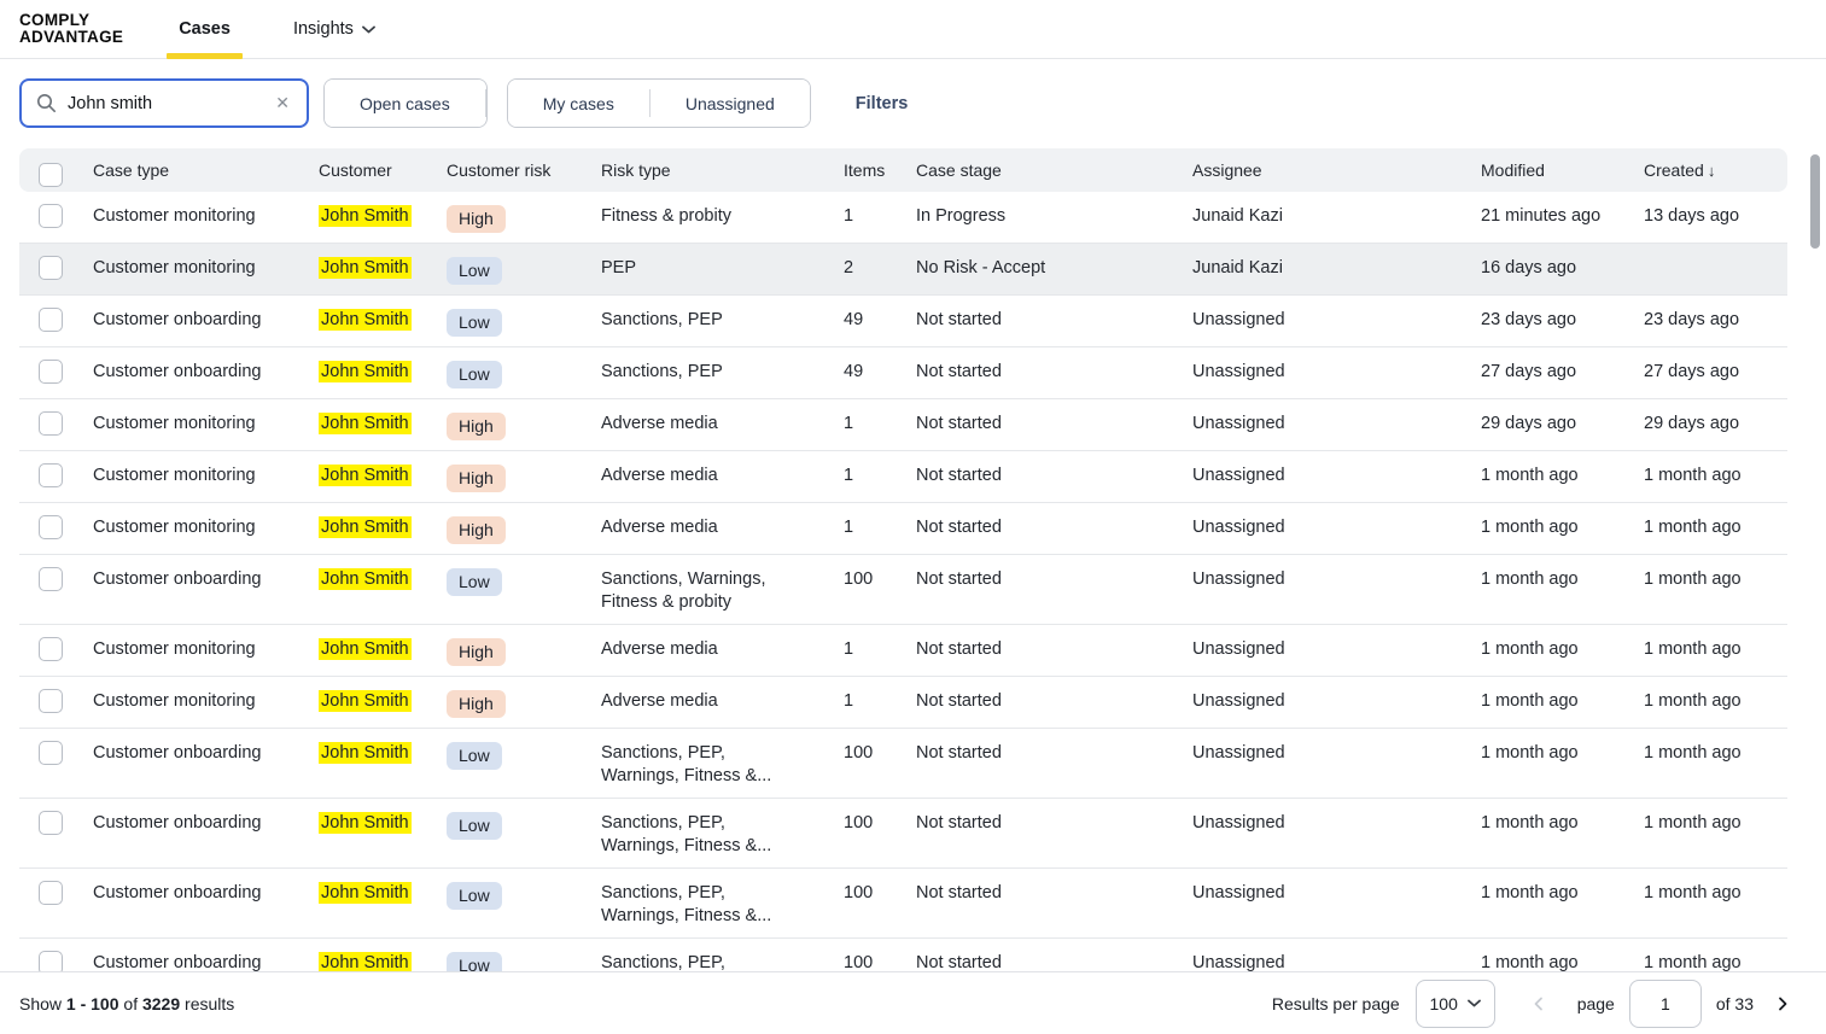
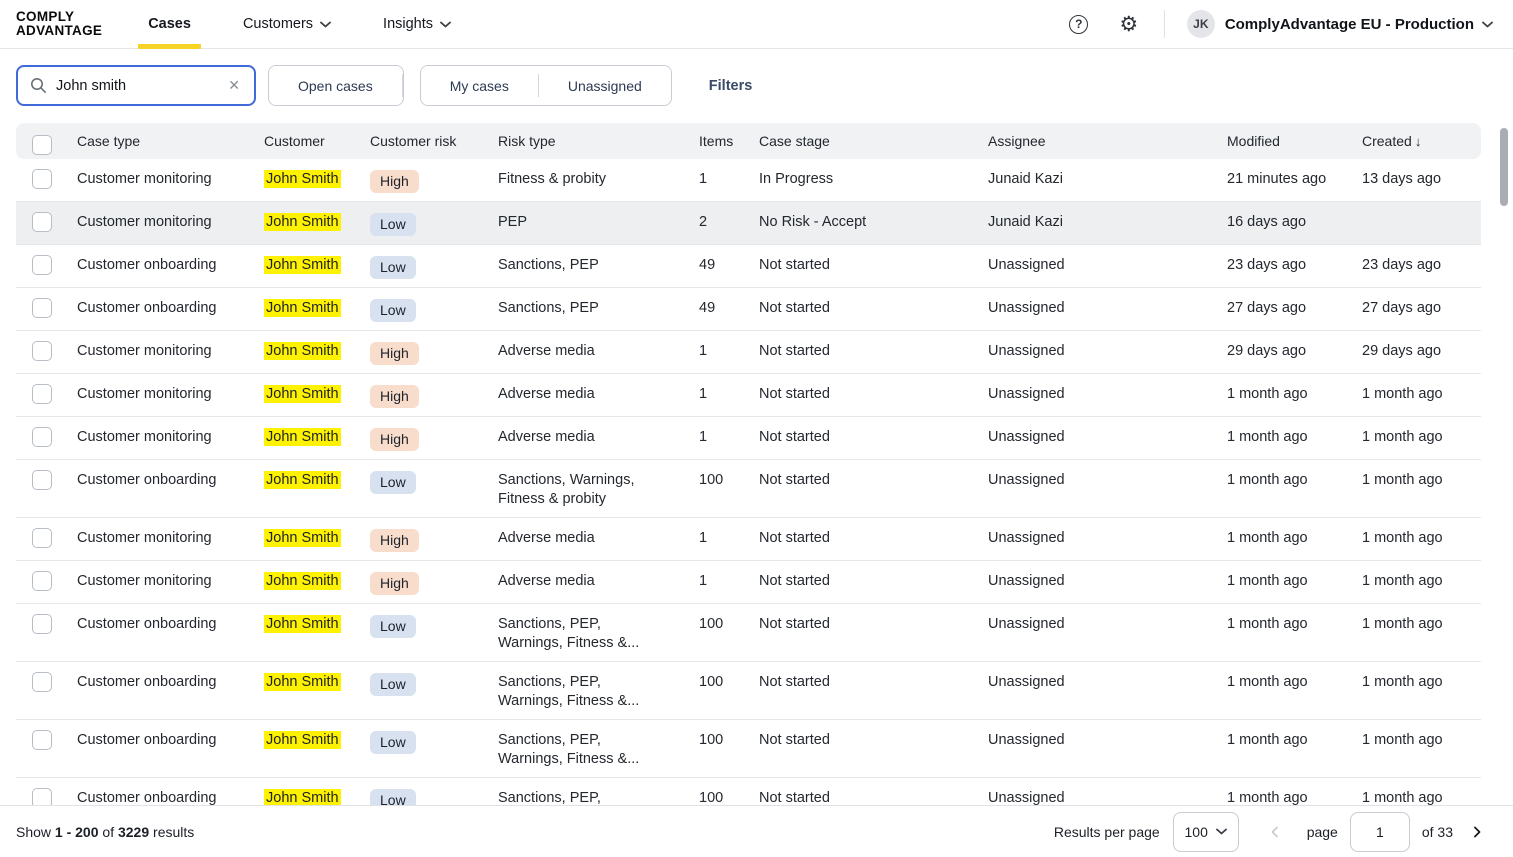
  COMPLY
  ADVANTAGE
  Cases
+ Customers
  Insights
+ ?
+ ⚙
+ JK
+ ComplyAdvantage EU - Production
  John smith
  ✕
  Open cases
  My cases
  Unassigned
  Filters
  Case type
  Customer
  Customer risk
  Risk type
  Items
  Case stage
  Assignee
  Modified
  Created ↓
  Customer monitoring
  John Smith
  High
  Fitness & probity
  1
  In Progress
  Junaid Kazi
  21 minutes ago
  13 days ago
  Customer monitoring
  John Smith
  Low
  PEP
  2
  No Risk - Accept
  Junaid Kazi
  16 days ago
  Customer onboarding
  John Smith
  Low
  Sanctions, PEP
  49
  Not started
  Unassigned
  23 days ago
  23 days ago
  Customer onboarding
  John Smith
  Low
  Sanctions, PEP
  49
  Not started
  Unassigned
  27 days ago
  27 days ago
  Customer monitoring
  John Smith
  High
  Adverse media
  1
  Not started
  Unassigned
  29 days ago
  29 days ago
  Customer monitoring
  John Smith
  High
  Adverse media
  1
  Not started
  Unassigned
  1 month ago
  1 month ago
  Customer monitoring
  John Smith
  High
  Adverse media
  1
  Not started
  Unassigned
  1 month ago
  1 month ago
  Customer onboarding
  John Smith
  Low
  Sanctions, Warnings,
  Fitness & probity
  100
  Not started
  Unassigned
  1 month ago
  1 month ago
  Customer monitoring
  John Smith
  High
  Adverse media
  1
  Not started
  Unassigned
  1 month ago
  1 month ago
  Customer monitoring
  John Smith
  High
  Adverse media
  1
  Not started
  Unassigned
  1 month ago
  1 month ago
  Customer onboarding
  John Smith
  Low
  Sanctions, PEP,
  Warnings, Fitness &...
  100
  Not started
  Unassigned
  1 month ago
  1 month ago
  Customer onboarding
  John Smith
  Low
  Sanctions, PEP,
  Warnings, Fitness &...
  100
  Not started
  Unassigned
  1 month ago
  1 month ago
  Customer onboarding
  John Smith
  Low
  Sanctions, PEP,
  Warnings, Fitness &...
  100
  Not started
  Unassigned
  1 month ago
  1 month ago
  Customer onboarding
  John Smith
  Low
  Sanctions, PEP,
  100
  Not started
  Unassigned
  1 month ago
  1 month ago
- Show 1 - 100 of 3229 results
+ Show 1 - 200 of 3229 results
  Results per page
  100
  page
  1
  of 33
